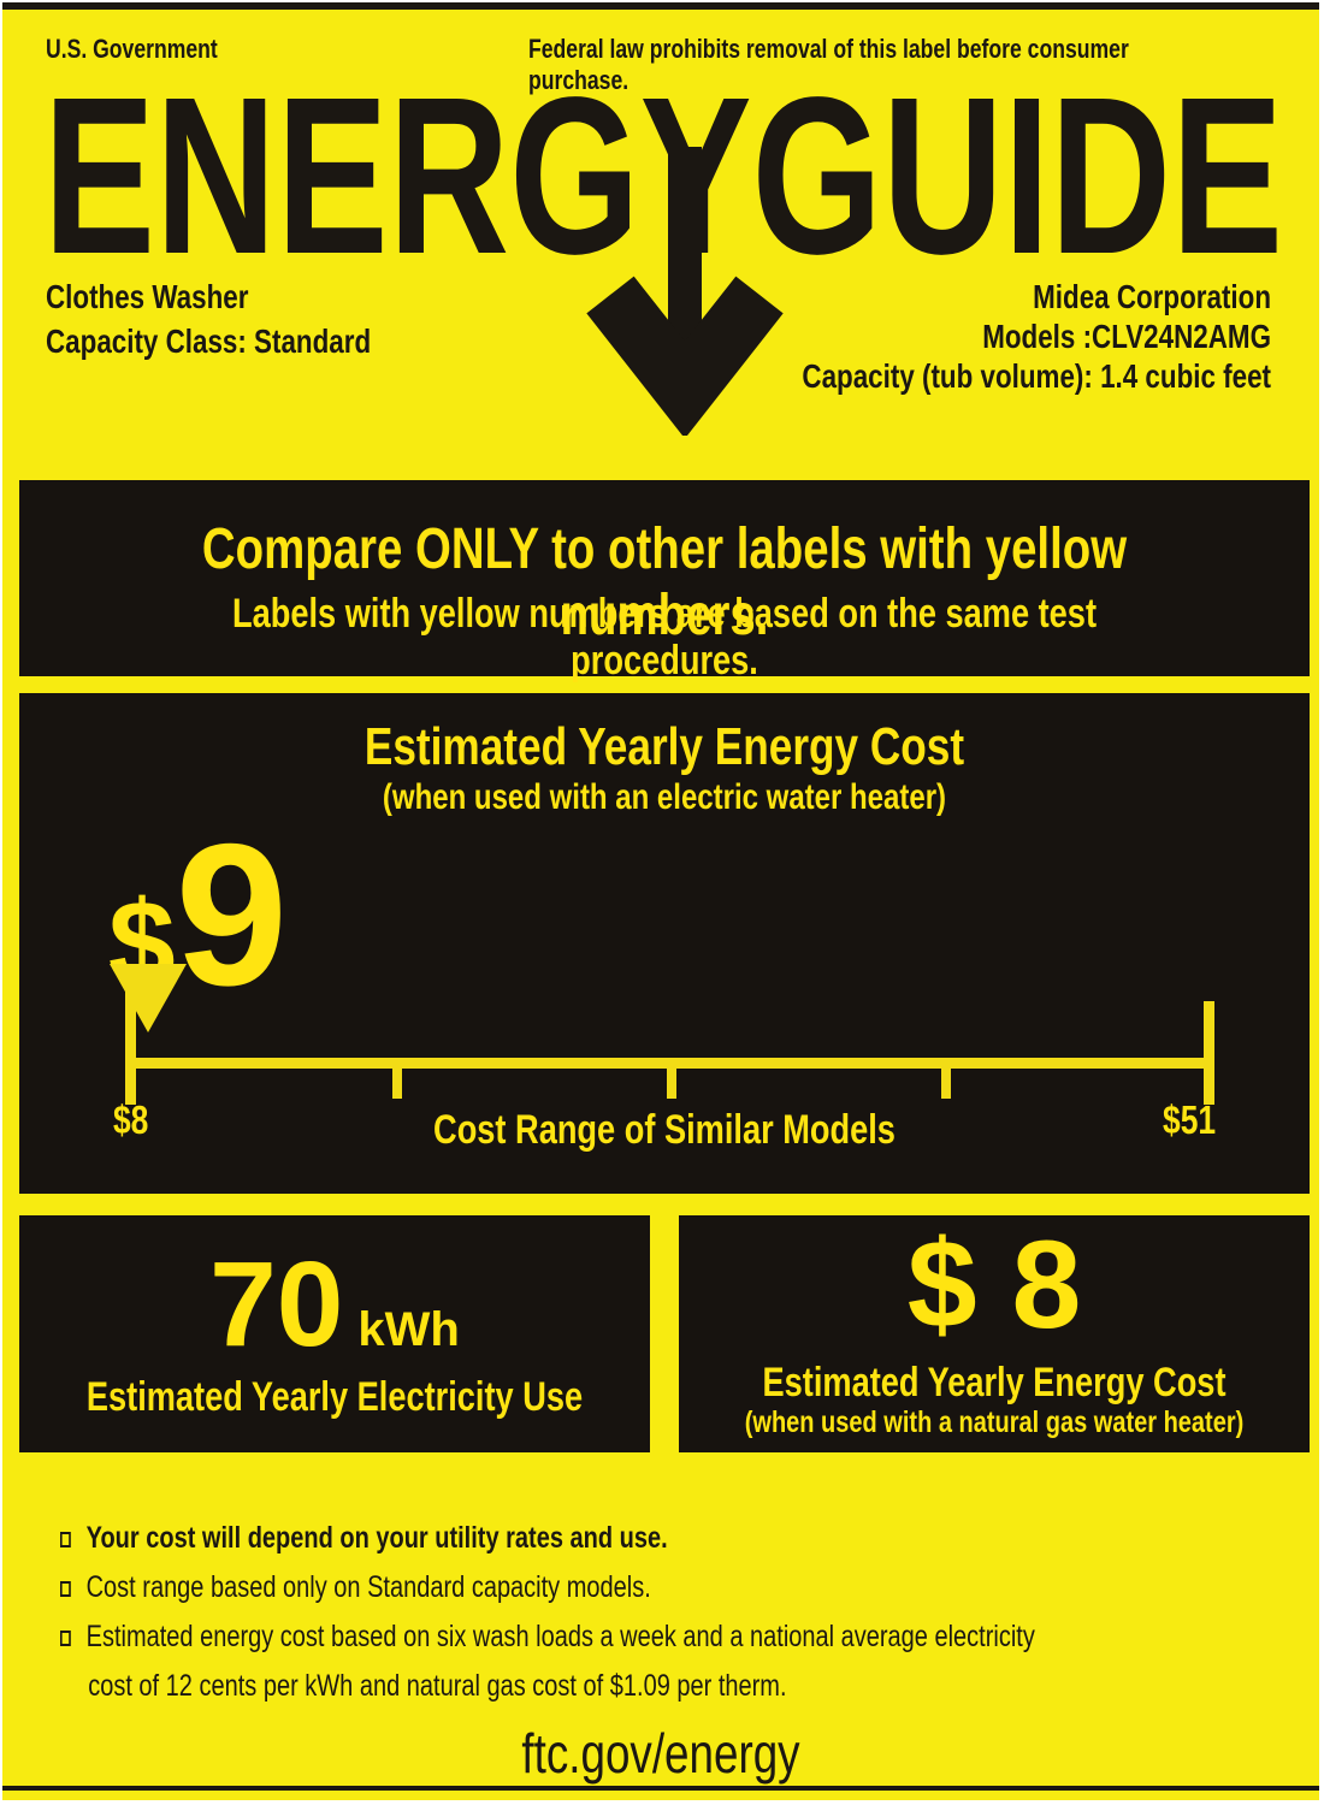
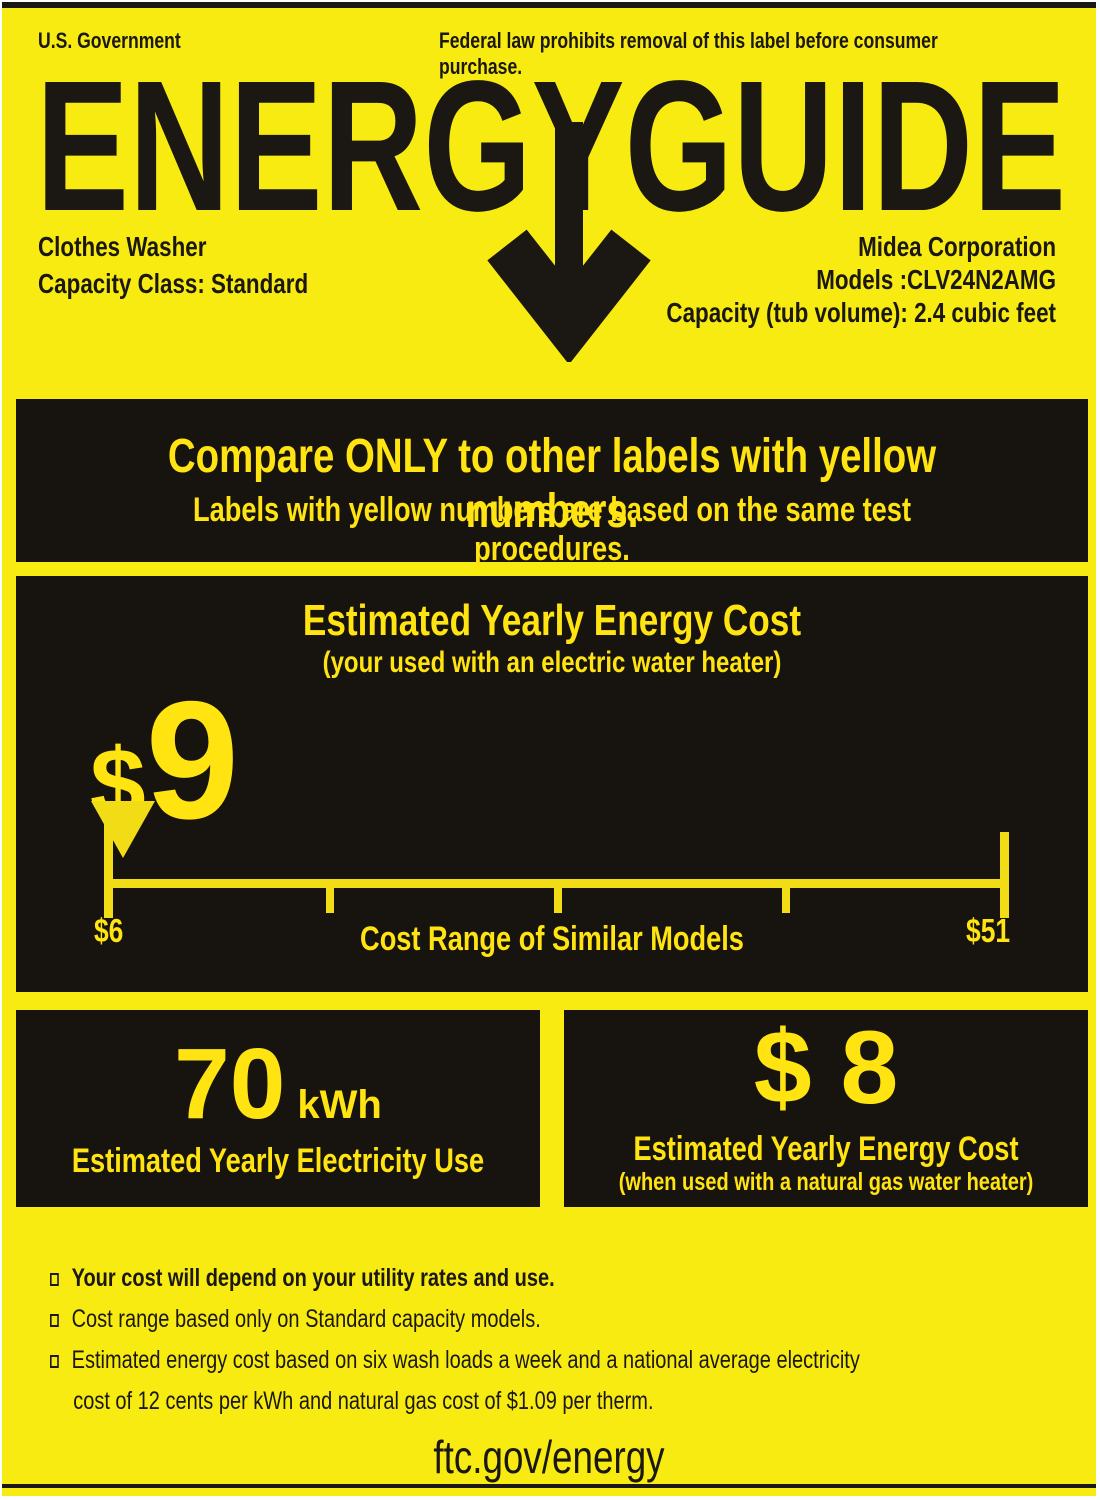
  U.S. Government
  Federal law prohibits removal of this label before consumer purchase.
  ENERGGUIDE
  Clothes Washer
  Capacity Class: Standard
  Midea Corporation
  Models :CLV24N2AMG
- Capacity (tub volume): 1.4 cubic feet
+ Capacity (tub volume): 2.4 cubic feet
  Compare ONLY to other labels with yellow numbers.
  Labels with yellow numbers are based on the same test procedures.
  Estimated Yearly Energy Cost
- (when used with an electric water heater)
+ (your used with an electric water heater)
  $
  9
- $8
+ $6
  $51
  Cost Range of Similar Models
  70
  kWh
  Estimated Yearly Electricity Use
  $ 8
  Estimated Yearly Energy Cost
  (when used with a natural gas water heater)
  Your cost will depend on your utility rates and use.
  Cost range based only on Standard capacity models.
  Estimated energy cost based on six wash loads a week and a national average electricity cost of 12 cents per kWh and natural gas cost of $1.09 per therm.
  ftc.gov/energy
